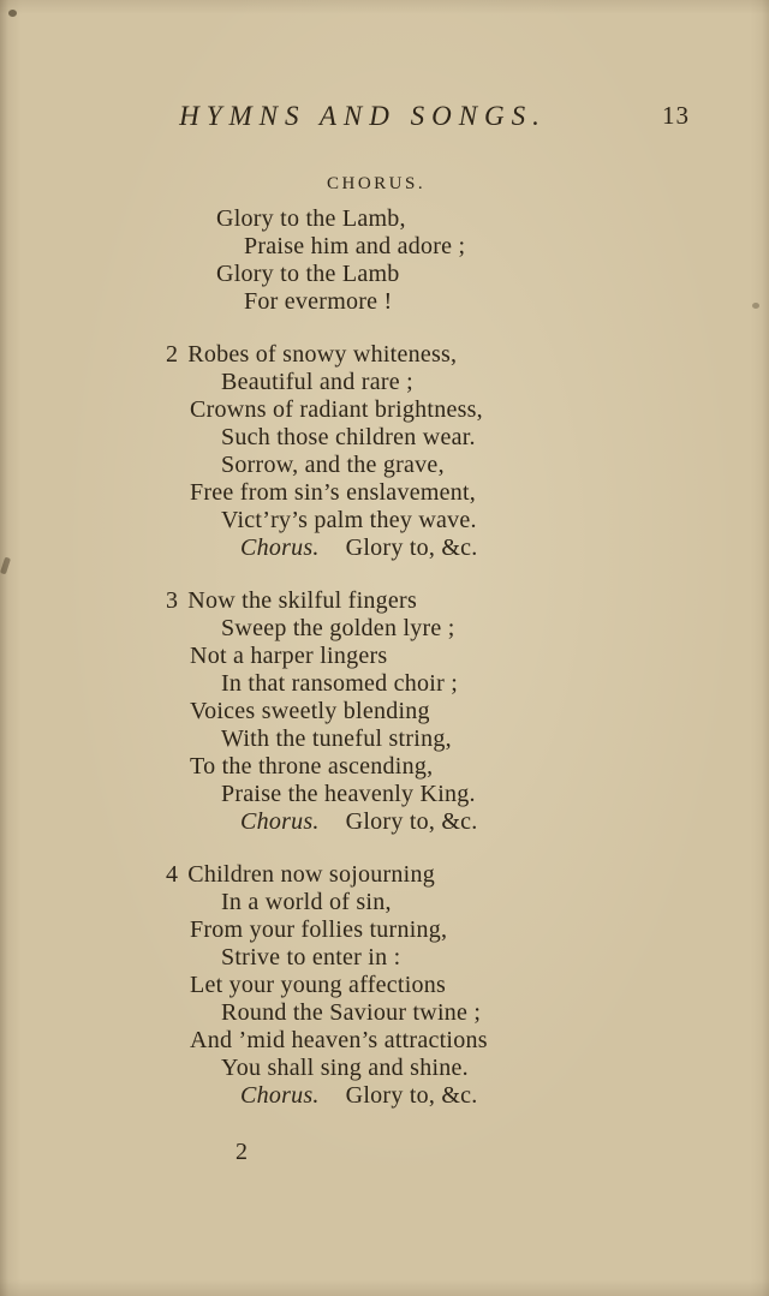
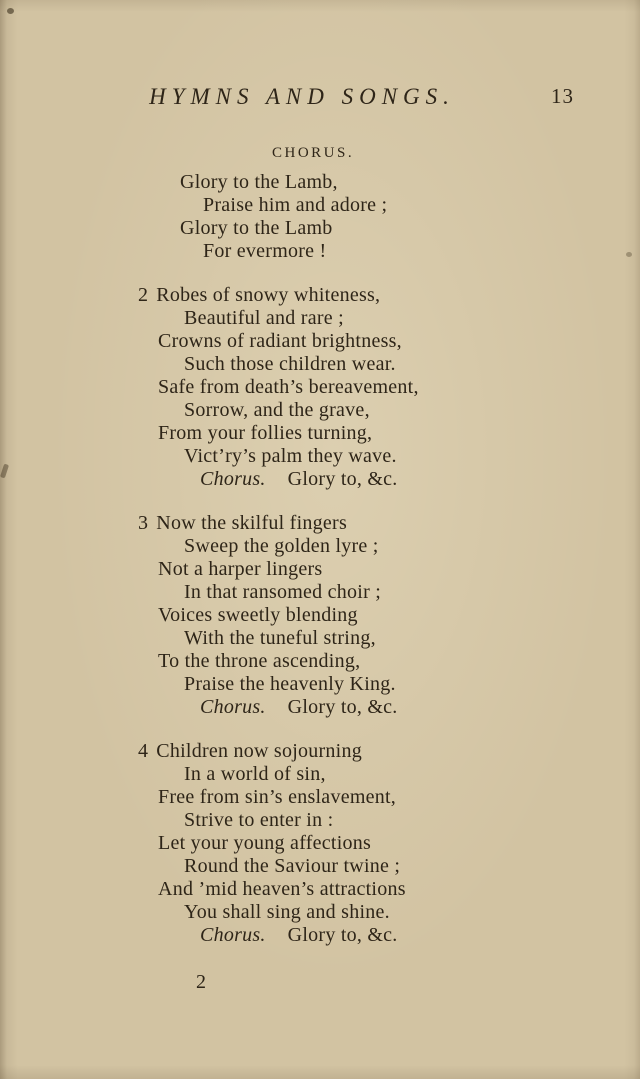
  HYMNS AND SONGS.
  13
  CHORUS.
  Glory to the Lamb,
  Praise him and adore ;
  Glory to the Lamb
  For evermore !
  2 Robes of snowy whiteness,
  Beautiful and rare ;
  Crowns of radiant brightness,
  Such those children wear.
+ Safe from death’s bereavement,
  Sorrow, and the grave,
- Free from sin’s enslavement,
+ From your follies turning,
  Vict’ry’s palm they wave.
  Chorus. Glory to, &c.
  3 Now the skilful fingers
  Sweep the golden lyre ;
  Not a harper lingers
  In that ransomed choir ;
  Voices sweetly blending
  With the tuneful string,
  To the throne ascending,
  Praise the heavenly King.
  Chorus. Glory to, &c.
  4 Children now sojourning
  In a world of sin,
- From your follies turning,
+ Free from sin’s enslavement,
  Strive to enter in :
  Let your young affections
  Round the Saviour twine ;
  And ’mid heaven’s attractions
  You shall sing and shine.
  Chorus. Glory to, &c.
  2
